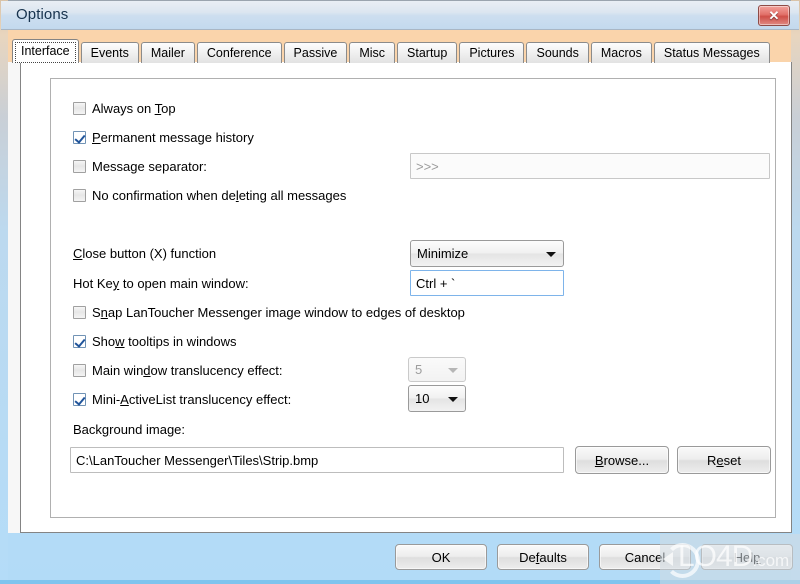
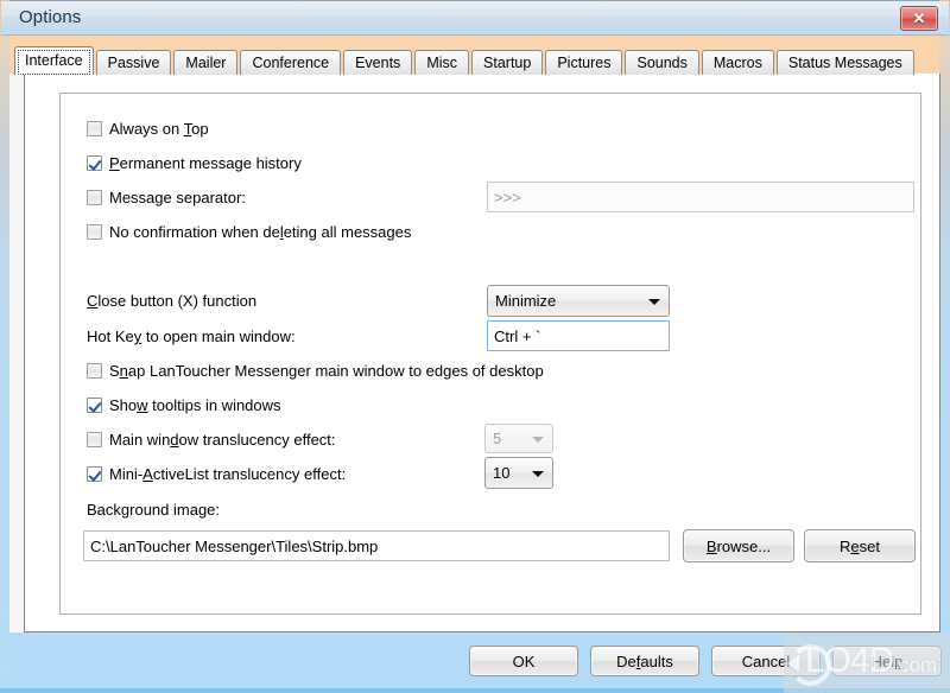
  Options
  ✕
  Always on Top
  Permanent message history
  Message separator:
  >>>
  No confirmation when deleting all messages
  Close button (X) function
  Minimize
  Hot Key to open main window:
  Ctrl + `
- Snap LanToucher Messenger image window to edges of desktop
+ Snap LanToucher Messenger main window to edges of desktop
  Show tooltips in windows
  Main window translucency effect:
  5
  Mini-ActiveList translucency effect:
  10
  Background image:
  C:\LanToucher Messenger\Tiles\Strip.bmp
  Browse...
  Reset
  Interface
- Events
+ Passive
  Mailer
  Conference
- Passive
+ Events
  Misc
  Startup
  Pictures
  Sounds
  Macros
  Status Messages
  OK
  Defaults
  Cancel
  Help
  LO4D.com
